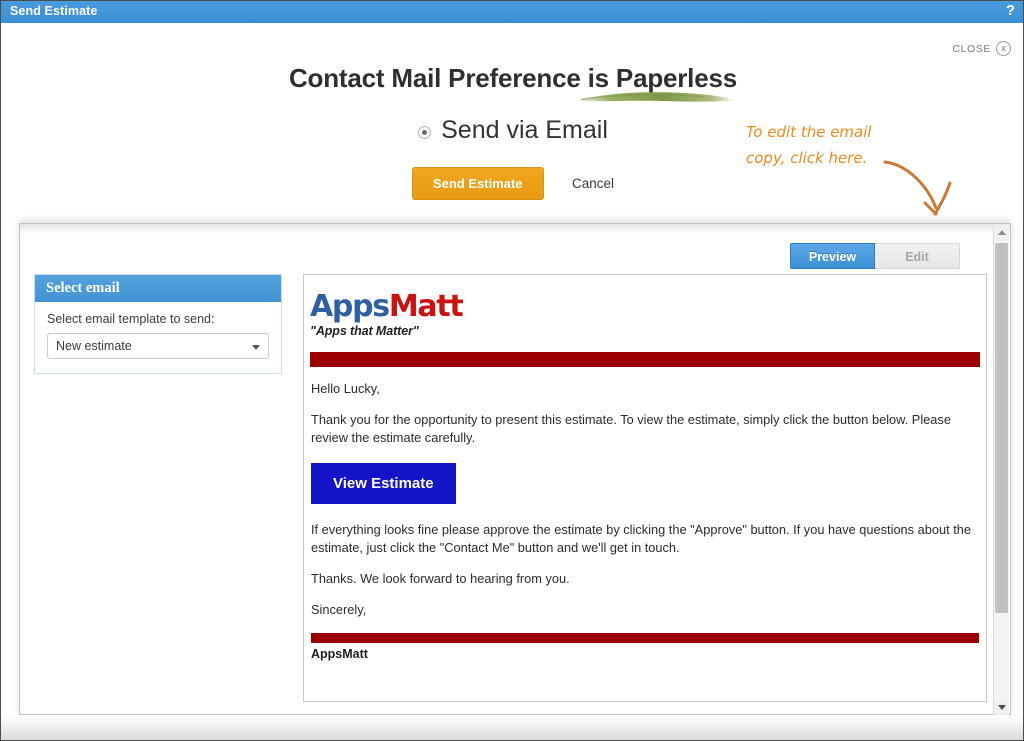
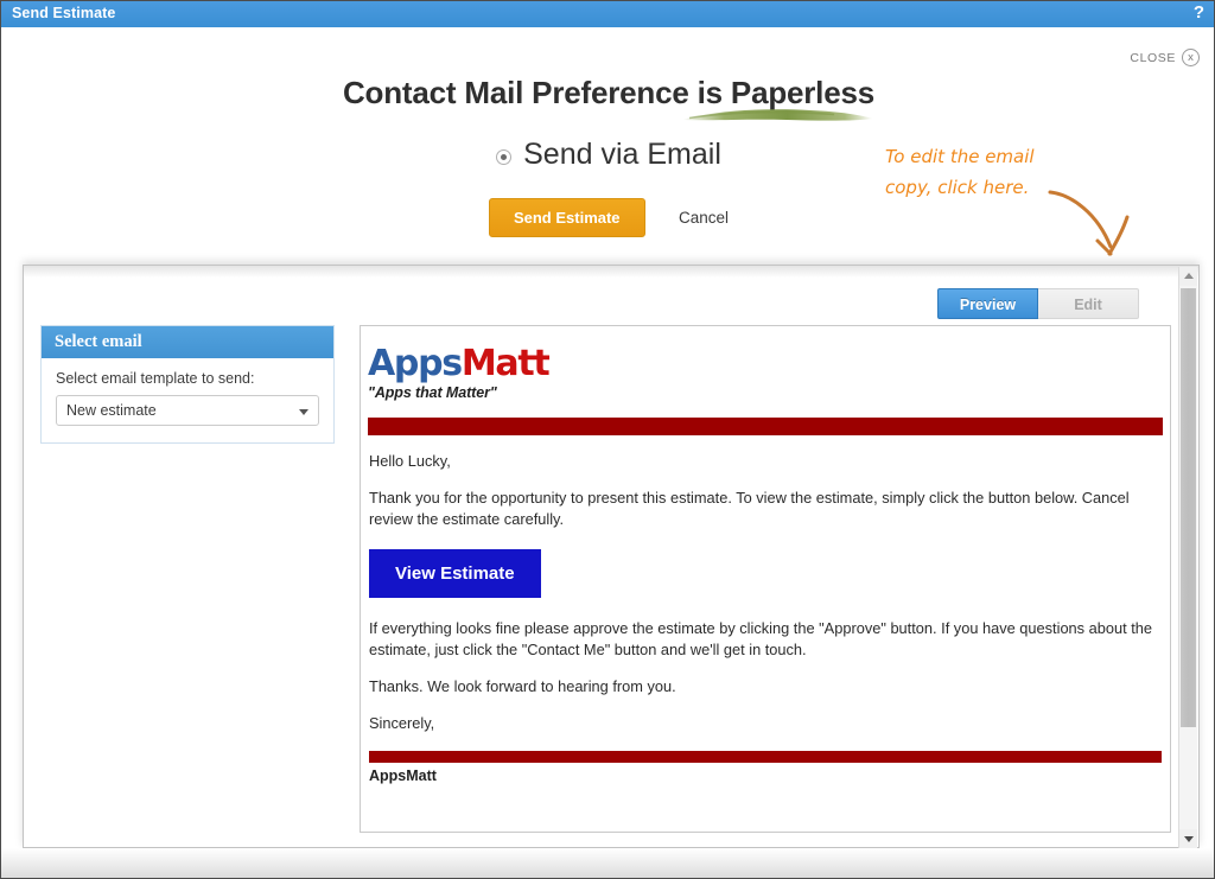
  Send Estimate
  ?
  CLOSE
  x
  Contact Mail Preference is Paperless
  Send via Email
  Send Estimate Cancel
  To edit the email
  copy, click here.
  Preview
  Edit
  Select email
  Select email template to send:
  New estimate
  AppsMatt
  "Apps that Matter"
  Hello Lucky,
- Thank you for the opportunity to present this estimate. To view the estimate, simply click the button below. Please review the estimate carefully.
+ Thank you for the opportunity to present this estimate. To view the estimate, simply click the button below. Cancel review the estimate carefully.
  View Estimate
  If everything looks fine please approve the estimate by clicking the "Approve" button. If you have questions about the estimate, just click the "Contact Me" button and we'll get in touch.
  Thanks. We look forward to hearing from you.
  Sincerely,
  AppsMatt
